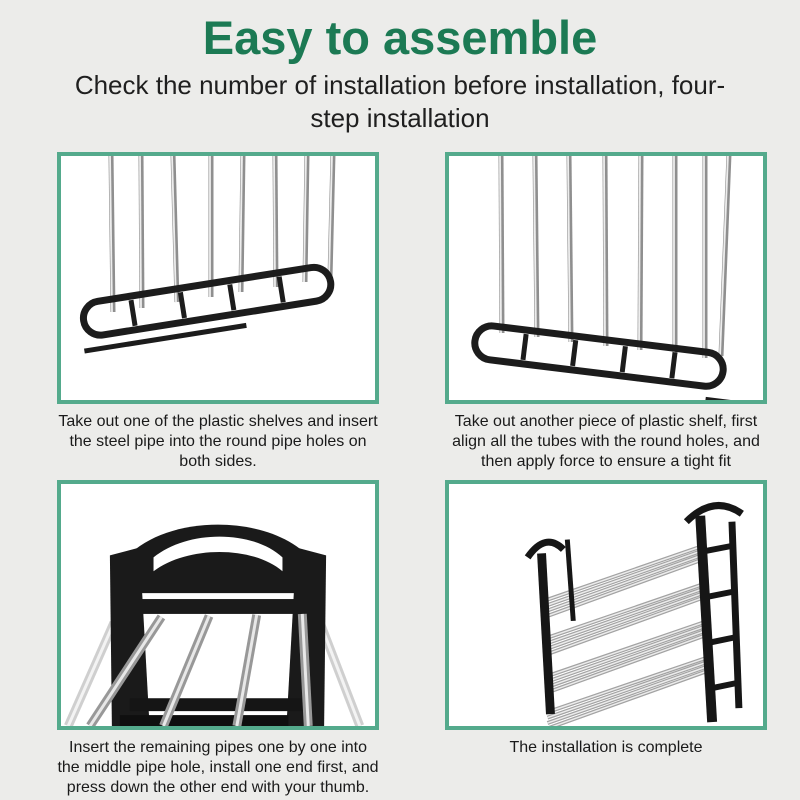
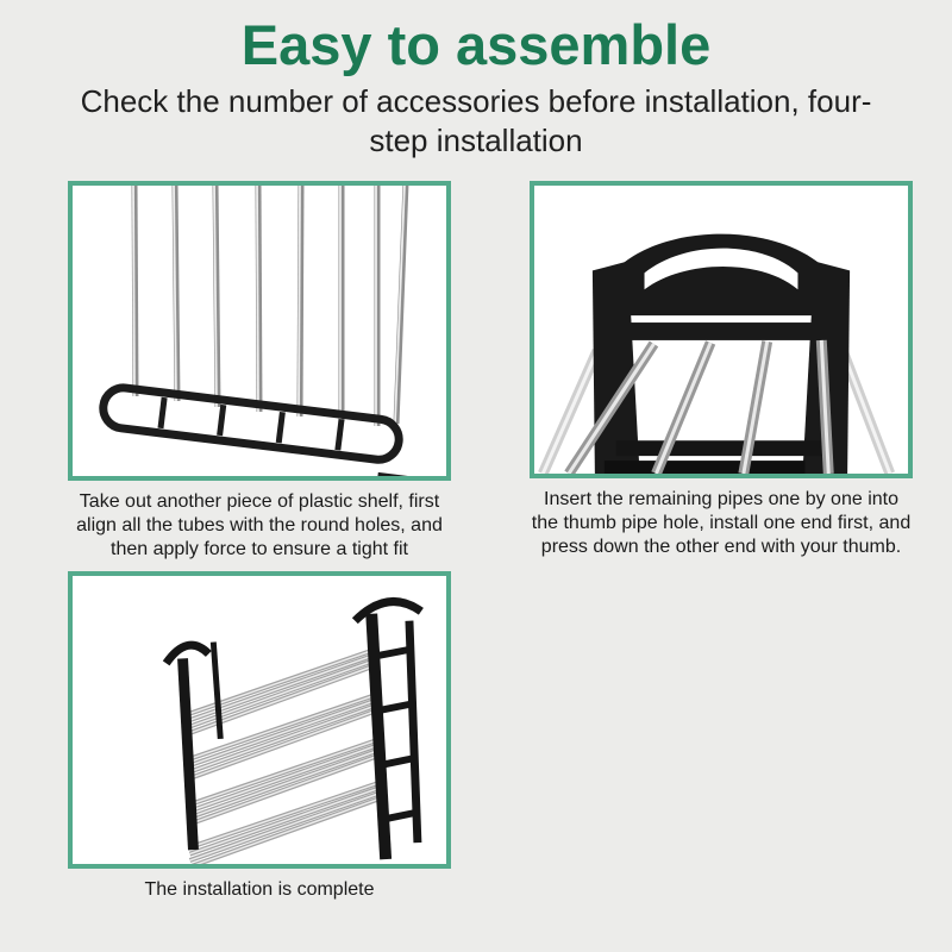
  Easy to assemble
- Check the number of installation before installation, four-step installation
+ Check the number of accessories before installation, four-step installation
- Take out one of the plastic shelves and insert the steel pipe into the round pipe holes on both sides.
  Take out another piece of plastic shelf, first align all the tubes with the round holes, and then apply force to ensure a tight fit
- Insert the remaining pipes one by one into the middle pipe hole, install one end first, and press down the other end with your thumb.
+ Insert the remaining pipes one by one into the thumb pipe hole, install one end first, and press down the other end with your thumb.
  The installation is complete
